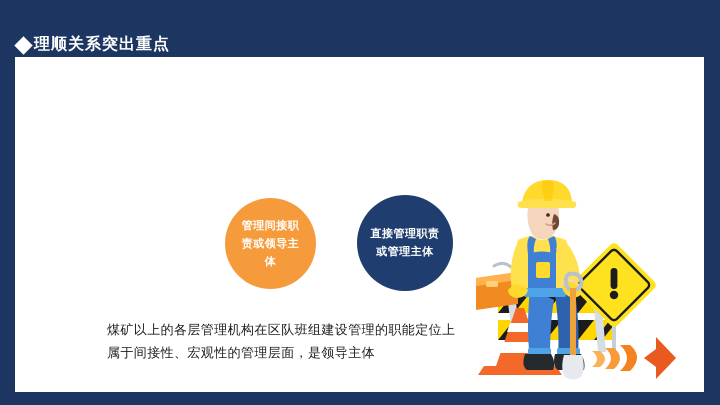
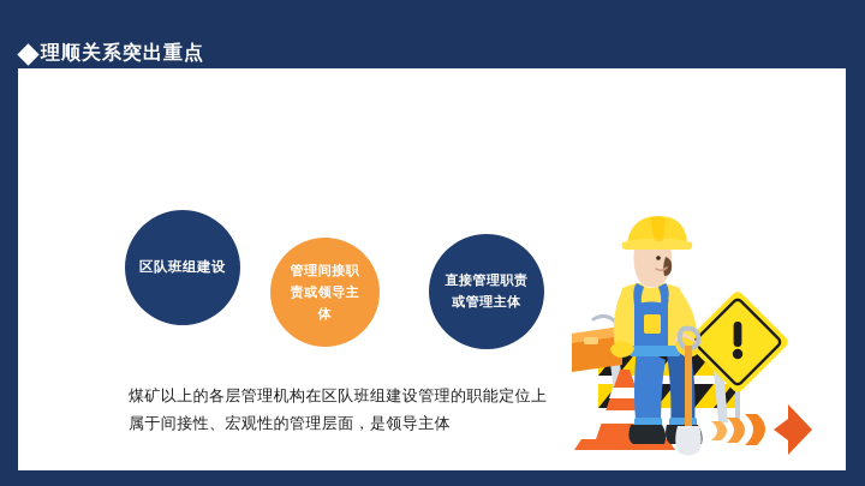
  理顺关系突出重点
+ 区队班组建设
  管理间接职责或领导主体
  直接管理职责或管理主体
  煤矿以上的各层管理机构在区队班组建设管理的职能定位上属于间接性、宏观性的管理层面，是领导主体
